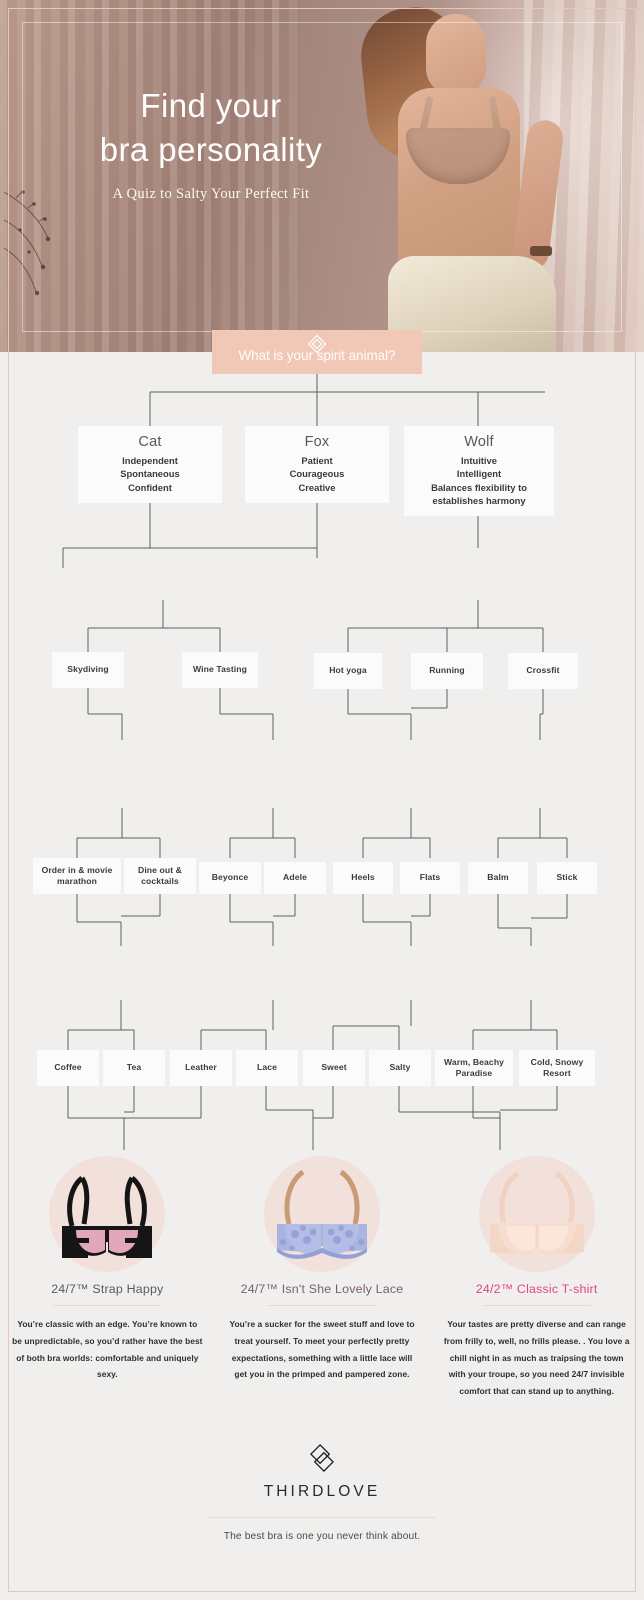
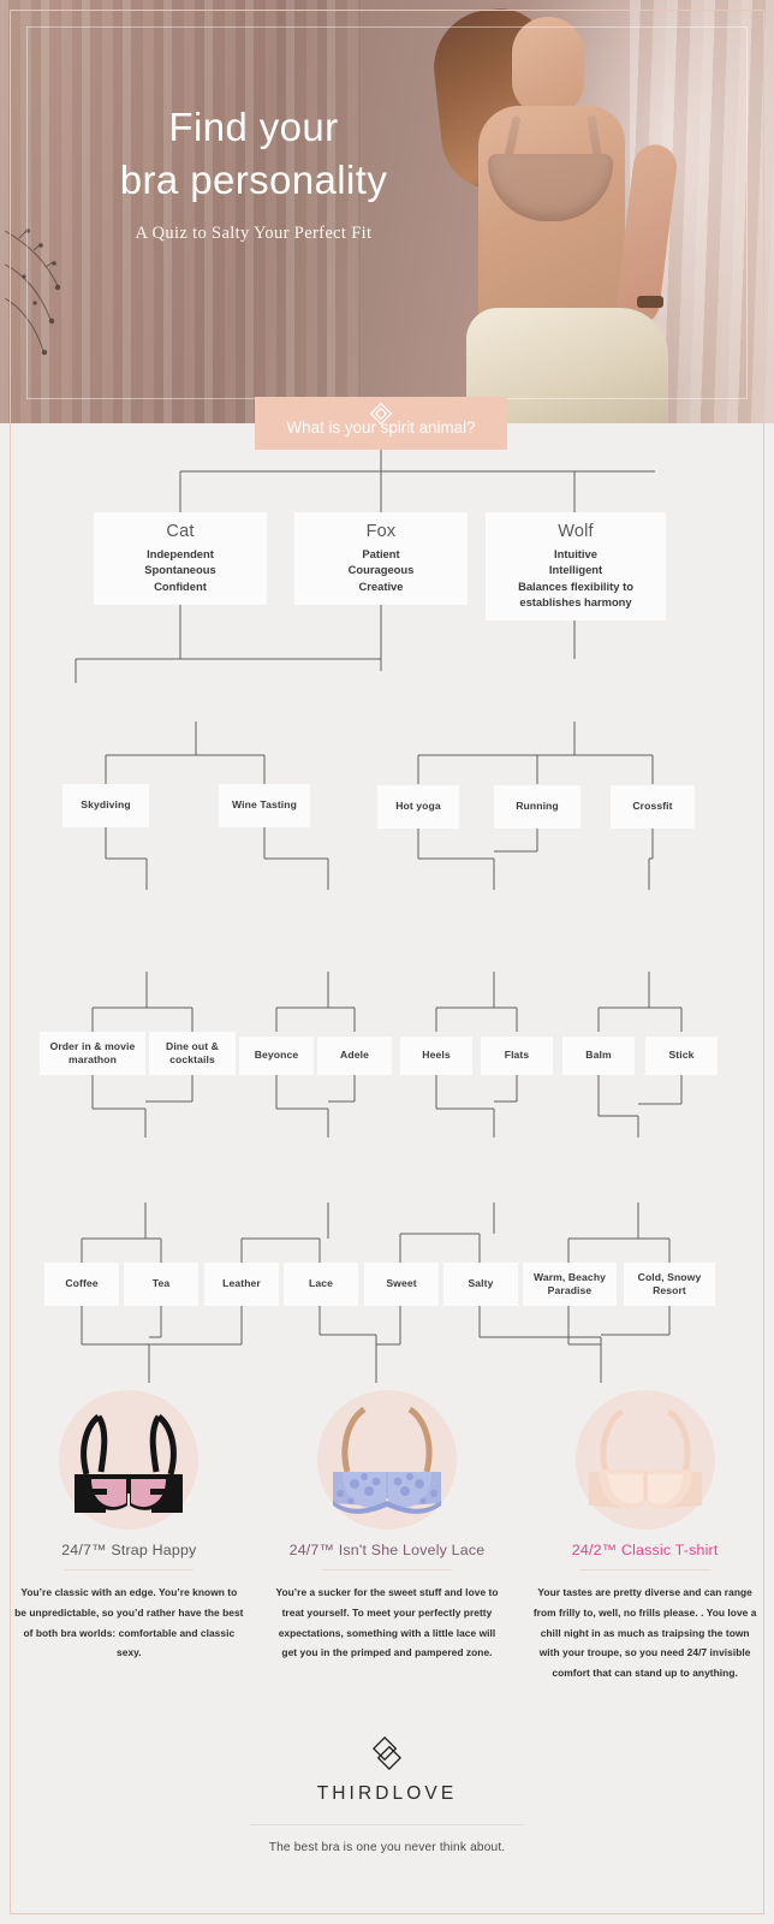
  Find your
  bra personality
  A Quiz to Salty Your Perfect Fit
  What is your spirit animal?
  Cat
  Independent
  Spontaneous
  Confident
  Fox
  Patient
  Courageous
  Creative
  Wolf
  Intuitive
  Intelligent
  Balances flexibility to
  establishes harmony
  Skydiving
  Wine Tasting
  Hot yoga
  Running
  Crossfit
  Order in & movie
  marathon
  Dine out &
  cocktails
  Beyonce
  Adele
  Heels
  Flats
  Balm
  Stick
  Coffee
  Tea
  Leather
  Lace
  Sweet
  Salty
  Warm, Beachy
  Paradise
  Cold, Snowy
  Resort
  24/7™ Strap Happy
- You’re classic with an edge. You’re known to be unpredictable, so you’d rather have the best of both bra worlds: comfortable and uniquely sexy.
+ You’re classic with an edge. You’re known to be unpredictable, so you’d rather have the best of both bra worlds: comfortable and classic sexy.
  24/7™ Isn't She Lovely Lace
  You’re a sucker for the sweet stuff and love to treat yourself. To meet your perfectly pretty expectations, something with a little lace will get you in the primped and pampered zone.
  24/2™ Classic T-shirt
  Your tastes are pretty diverse and can range from frilly to, well, no frills please. . You love a chill night in as much as traipsing the town with your troupe, so you need 24/7 invisible comfort that can stand up to anything.
  THIRDLOVE
  The best bra is one you never think about.
